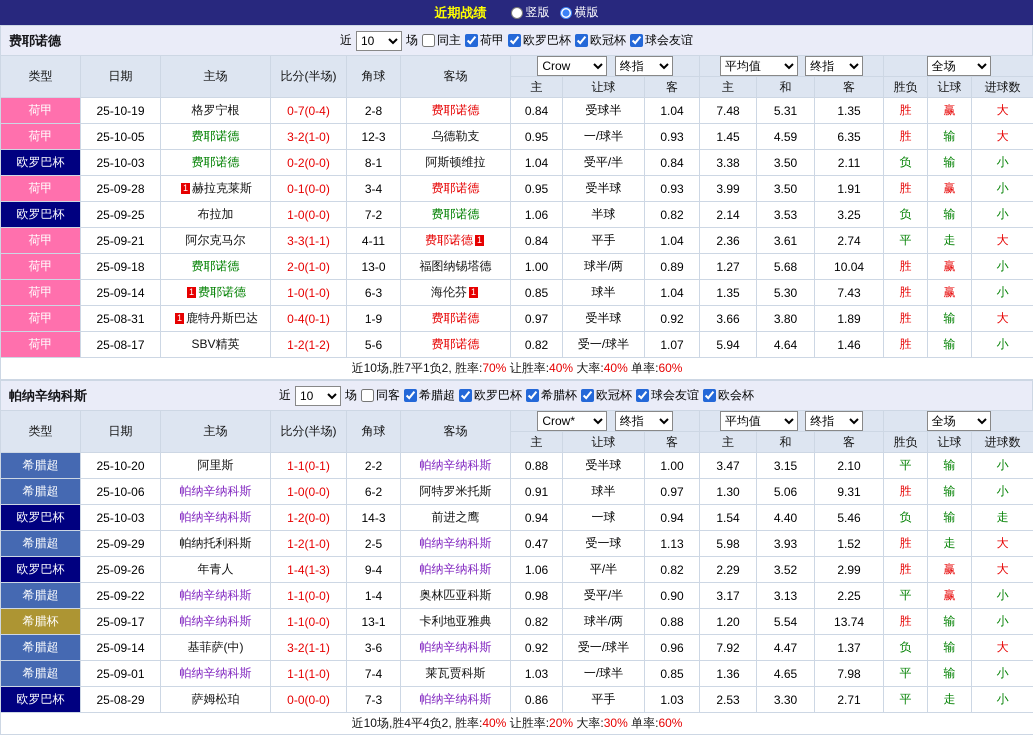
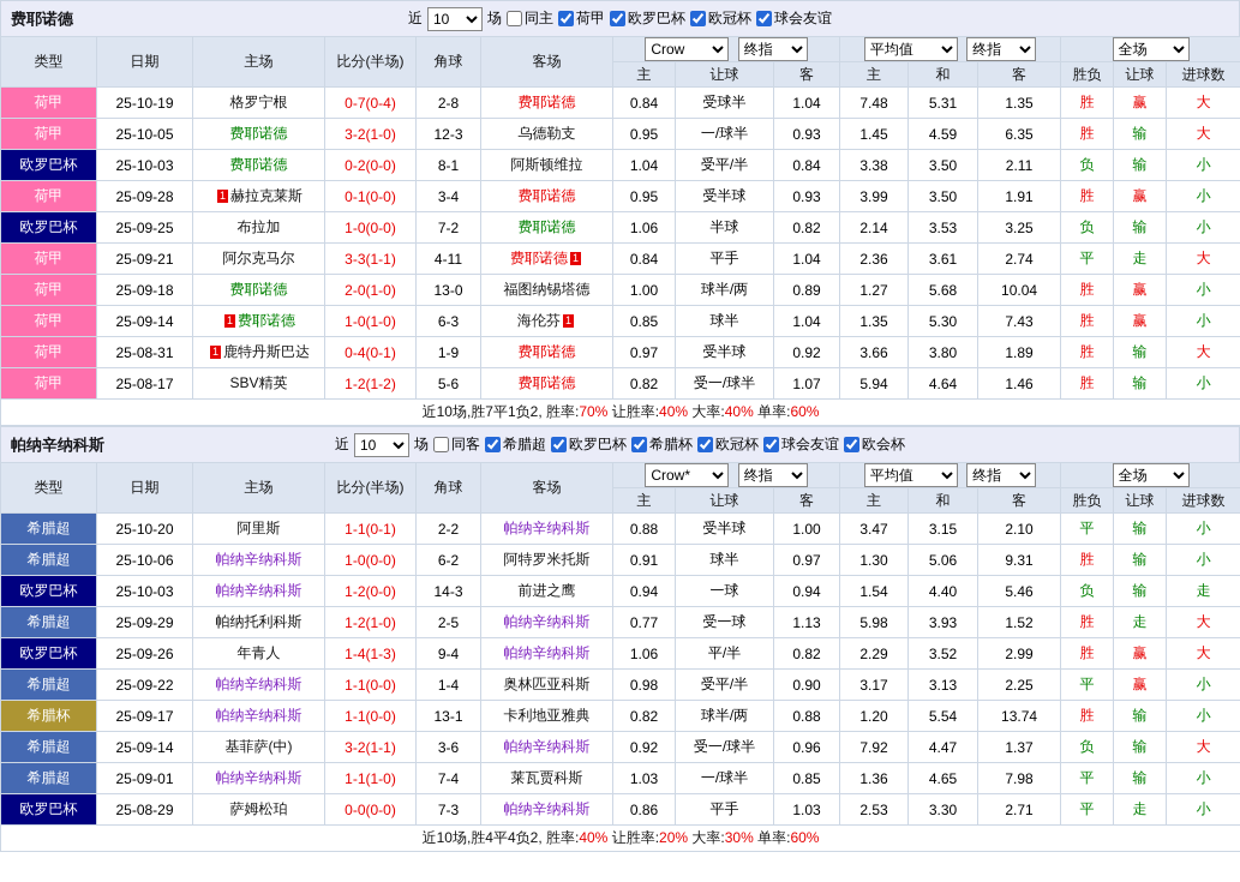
- 近期战绩
- 竖版
- 横版
  费耶诺德
  近
  10
  场
  同主
  荷甲
  欧罗巴杯
  欧冠杯
  球会友谊
  类型	日期	主场	比分(半场)	角球	客场	Crow 终指	平均值 终指	全场
  主	让球	客	主	和	客	胜负	让球	进球数
  荷甲	25-10-19	格罗宁根	0-7(0-4)	2-8	费耶诺德	0.84	受球半	1.04	7.48	5.31	1.35	胜	赢	大
  荷甲	25-10-05	费耶诺德	3-2(1-0)	12-3	乌德勒支	0.95	一/球半	0.93	1.45	4.59	6.35	胜	输	大
  欧罗巴杯	25-10-03	费耶诺德	0-2(0-0)	8-1	阿斯顿维拉	1.04	受平/半	0.84	3.38	3.50	2.11	负	输	小
  荷甲	25-09-28	1 赫拉克莱斯	0-1(0-0)	3-4	费耶诺德	0.95	受半球	0.93	3.99	3.50	1.91	胜	赢	小
  欧罗巴杯	25-09-25	布拉加	1-0(0-0)	7-2	费耶诺德	1.06	半球	0.82	2.14	3.53	3.25	负	输	小
  荷甲	25-09-21	阿尔克马尔	3-3(1-1)	4-11	费耶诺德 1	0.84	平手	1.04	2.36	3.61	2.74	平	走	大
  荷甲	25-09-18	费耶诺德	2-0(1-0)	13-0	福图纳锡塔德	1.00	球半/两	0.89	1.27	5.68	10.04	胜	赢	小
  荷甲	25-09-14	1 费耶诺德	1-0(1-0)	6-3	海伦芬 1	0.85	球半	1.04	1.35	5.30	7.43	胜	赢	小
  荷甲	25-08-31	1 鹿特丹斯巴达	0-4(0-1)	1-9	费耶诺德	0.97	受半球	0.92	3.66	3.80	1.89	胜	输	大
  荷甲	25-08-17	SBV精英	1-2(1-2)	5-6	费耶诺德	0.82	受一/球半	1.07	5.94	4.64	1.46	胜	输	小
  近10场,胜7平1负2, 胜率:70% 让胜率:40% 大率:40% 单率:60%
  帕纳辛纳科斯
  近
  10
  场
  同客
  希腊超
  欧罗巴杯
  希腊杯
  欧冠杯
  球会友谊
  欧会杯
  类型	日期	主场	比分(半场)	角球	客场	Crow* 终指	平均值 终指	全场
  主	让球	客	主	和	客	胜负	让球	进球数
  希腊超	25-10-20	阿里斯	1-1(0-1)	2-2	帕纳辛纳科斯	0.88	受半球	1.00	3.47	3.15	2.10	平	输	小
  希腊超	25-10-06	帕纳辛纳科斯	1-0(0-0)	6-2	阿特罗米托斯	0.91	球半	0.97	1.30	5.06	9.31	胜	输	小
  欧罗巴杯	25-10-03	帕纳辛纳科斯	1-2(0-0)	14-3	前进之鹰	0.94	一球	0.94	1.54	4.40	5.46	负	输	走
- 希腊超	25-09-29	帕纳托利科斯	1-2(1-0)	2-5	帕纳辛纳科斯	0.47	受一球	1.13	5.98	3.93	1.52	胜	走	大
+ 希腊超	25-09-29	帕纳托利科斯	1-2(1-0)	2-5	帕纳辛纳科斯	0.77	受一球	1.13	5.98	3.93	1.52	胜	走	大
  欧罗巴杯	25-09-26	年青人	1-4(1-3)	9-4	帕纳辛纳科斯	1.06	平/半	0.82	2.29	3.52	2.99	胜	赢	大
  希腊超	25-09-22	帕纳辛纳科斯	1-1(0-0)	1-4	奥林匹亚科斯	0.98	受平/半	0.90	3.17	3.13	2.25	平	赢	小
  希腊杯	25-09-17	帕纳辛纳科斯	1-1(0-0)	13-1	卡利地亚雅典	0.82	球半/两	0.88	1.20	5.54	13.74	胜	输	小
  希腊超	25-09-14	基菲萨(中)	3-2(1-1)	3-6	帕纳辛纳科斯	0.92	受一/球半	0.96	7.92	4.47	1.37	负	输	大
  希腊超	25-09-01	帕纳辛纳科斯	1-1(1-0)	7-4	莱瓦贾科斯	1.03	一/球半	0.85	1.36	4.65	7.98	平	输	小
  欧罗巴杯	25-08-29	萨姆松珀	0-0(0-0)	7-3	帕纳辛纳科斯	0.86	平手	1.03	2.53	3.30	2.71	平	走	小
  近10场,胜4平4负2, 胜率:40% 让胜率:20% 大率:30% 单率:60%
